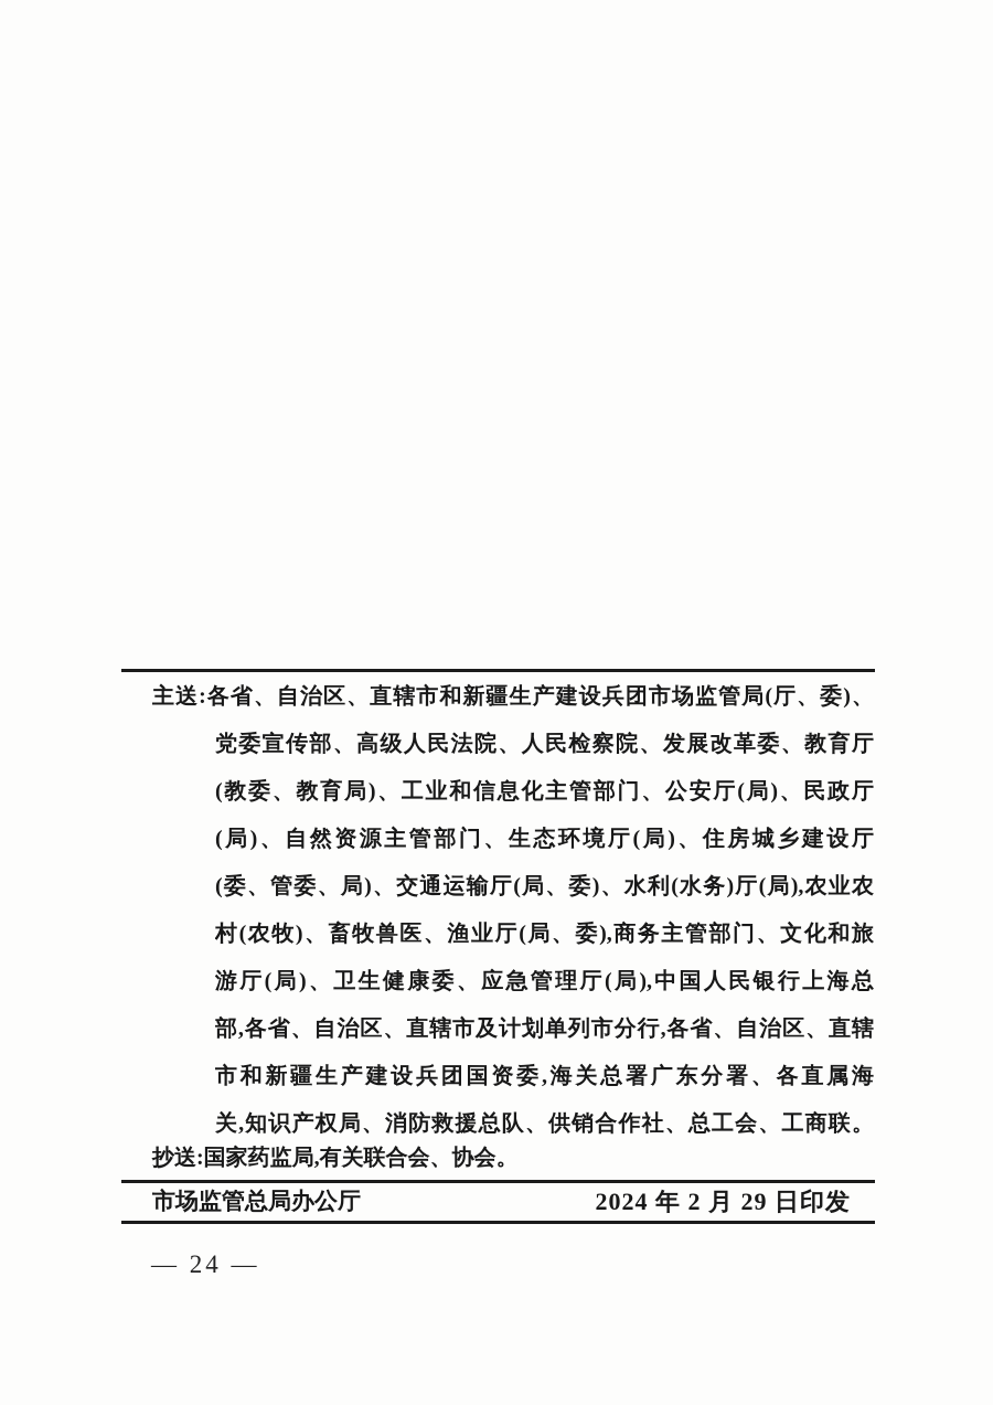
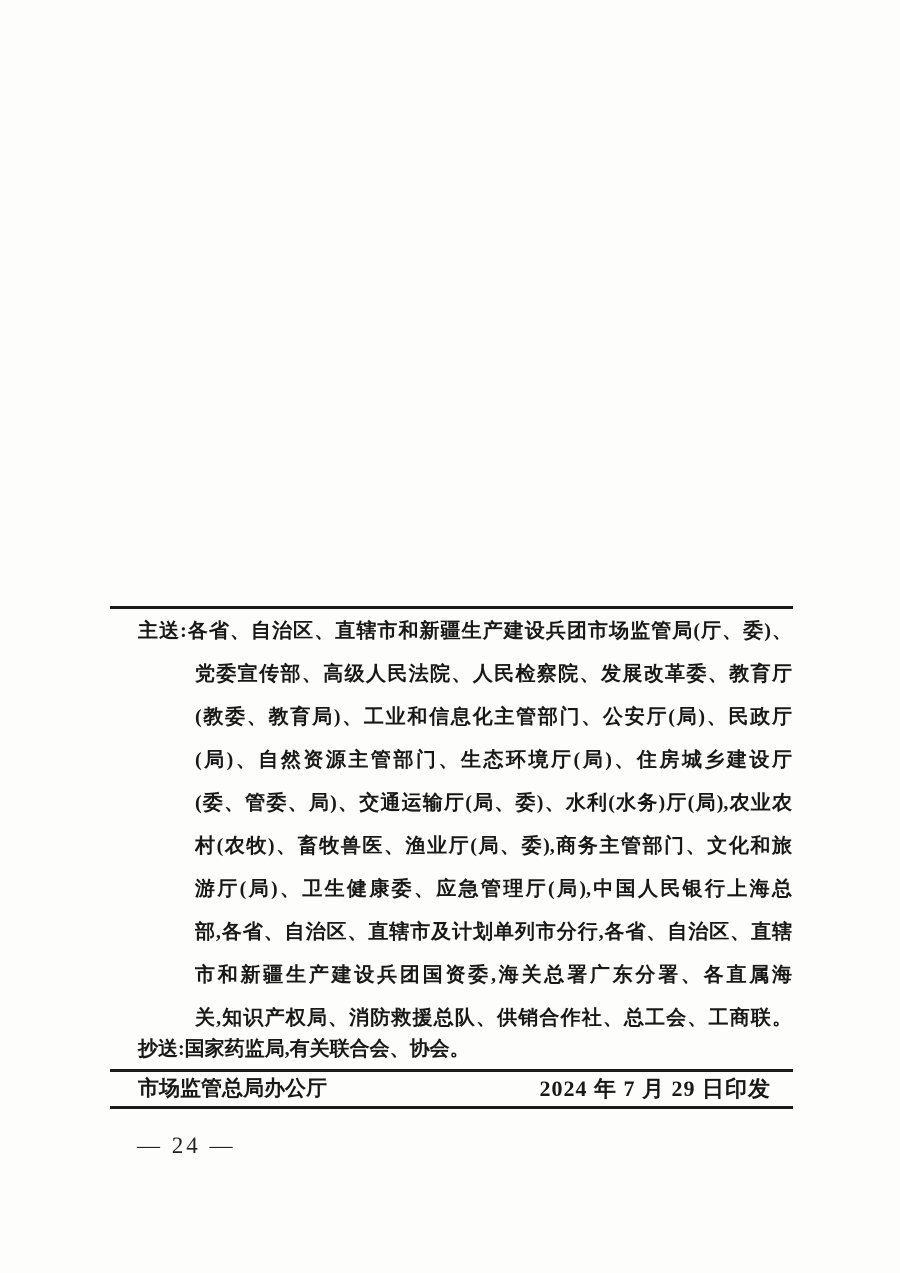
  主送:各省、自治区、直辖市和新疆生产建设兵团市场监管局(厅、委)、
  党委宣传部、高级人民法院、人民检察院、发展改革委、教育厅
  (教委、教育局)、工业和信息化主管部门、公安厅(局)、民政厅
  (局)、自然资源主管部门、生态环境厅(局)、住房城乡建设厅
  (委、管委、局)、交通运输厅(局、委)、水利(水务)厅(局),农业农
  村(农牧)、畜牧兽医、渔业厅(局、委),商务主管部门、文化和旅
  游厅(局)、卫生健康委、应急管理厅(局),中国人民银行上海总
  部,各省、自治区、直辖市及计划单列市分行,各省、自治区、直辖
  市和新疆生产建设兵团国资委,海关总署广东分署、各直属海
  关,知识产权局、消防救援总队、供销合作社、总工会、工商联。
  抄送:国家药监局,有关联合会、协会。
  市场监管总局办公厅
- 2024 年 2 月 29 日印发
+ 2024 年 7 月 29 日印发
  — 24 —
